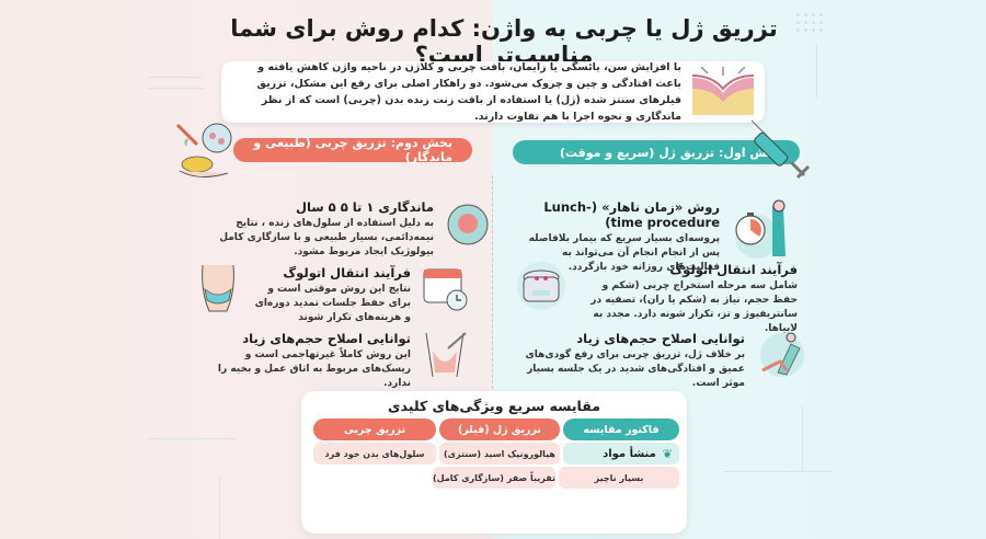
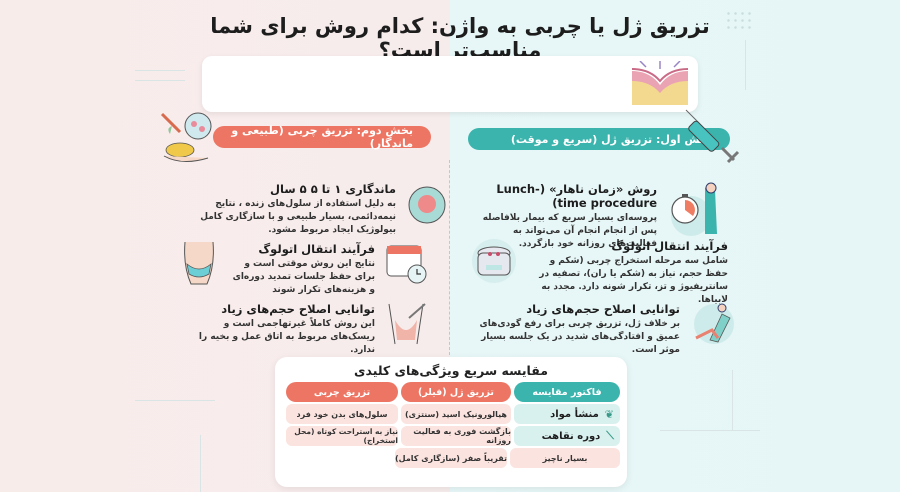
  تزریق ژل یا چربی به واژن: کدام روش برای شما مناسب‌تر است؟
- با افزایش سن، یائسگی یا زایمان، بافت چربی و کلاژن در ناحیه واژن کاهش یافته و باعث افتادگی و چین و چروک می‌شود. دو راهکار اصلی برای رفع این مشکل، تزریق فیلرهای سنتز شده (ژل) یا استفاده از بافت زنت زنده بدن (چربی) است که از نظر ماندگاری و نحوه اجرا با هم تفاوت دارند.
  بخش دوم: تزریق چربی (طبیعی و ماندگار)
  ش اول: تزریق ژل (سریع و موقت)
  ماندگاری ۱ تا ۵ ۵ سال
  به دلیل استفاده از سلول‌های زنده ، نتایج نیمه‌دائمی، بسیار طبیعی و با سازگاری کامل بیولوژیک ایجاد مربوط مشود.
  فرآیند انتقال اتولوگ
  نتایج این روش موقتی است و برای حفظ جلسات تمدید دوره‌ای و هزینه‌های تکرار شوند
  توانایی اصلاح حجم‌های زیاد
  این روش کاملاً غیرتهاجمی است و ریسک‌های مربوط به اتاق عمل و بخیه را ندارد.
  روش «زمان ناهار» (Lunch-time procedure)
  پروسه‌ای بسیار سریع که بیمار بلافاصله پس از انجام انجام آن می‌تواند به فعالیت‌های روزانه خود بازگردد.
  فرآیند انتقال اتولوگ
  شامل سه مرحله استخراج چربی (شکم و حفظ حجم، نیاز به (شکم یا ران)، تصفیه در سانتریفیوژ و تز، تکرار شونه دارد. مجدد به لابیاها.
  توانایی اصلاح حجم‌های زیاد
  بر خلاف ژل، تزریق چربی برای رفع گودی‌های عمیق و افتادگی‌های شدید در یک جلسه بسیار موثر است.
  مقایسه سریع ویژگی‌های کلیدی
  فاکتور مقایسه
  تزریق ژل (فیلر)
  تزریق چربی
  ❦
  منشأ مواد
  هیالورونیک اسید (سنتزی)
  سلول‌های بدن خود فرد
+ ⟋
+ دوره نقاهت
+ بازگشت فوری به فعالیت روزانه
+ نیاز به استراحت کوتاه (محل استخراج)
  بسیار ناچیز
  تقریباً صفر (سازگاری کامل)
